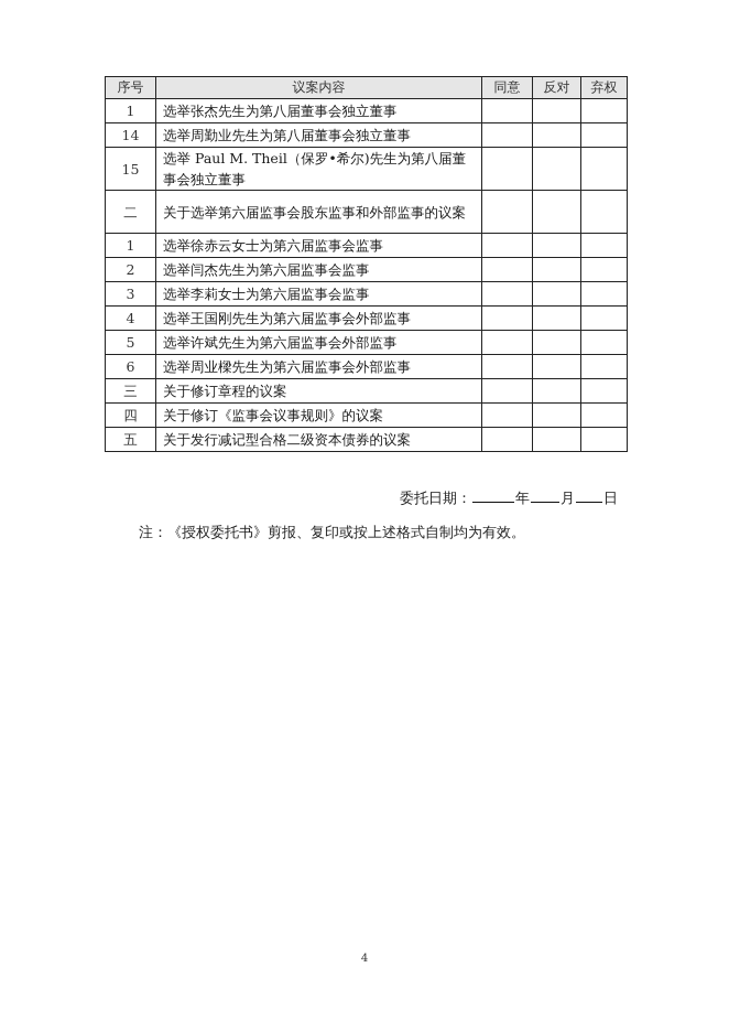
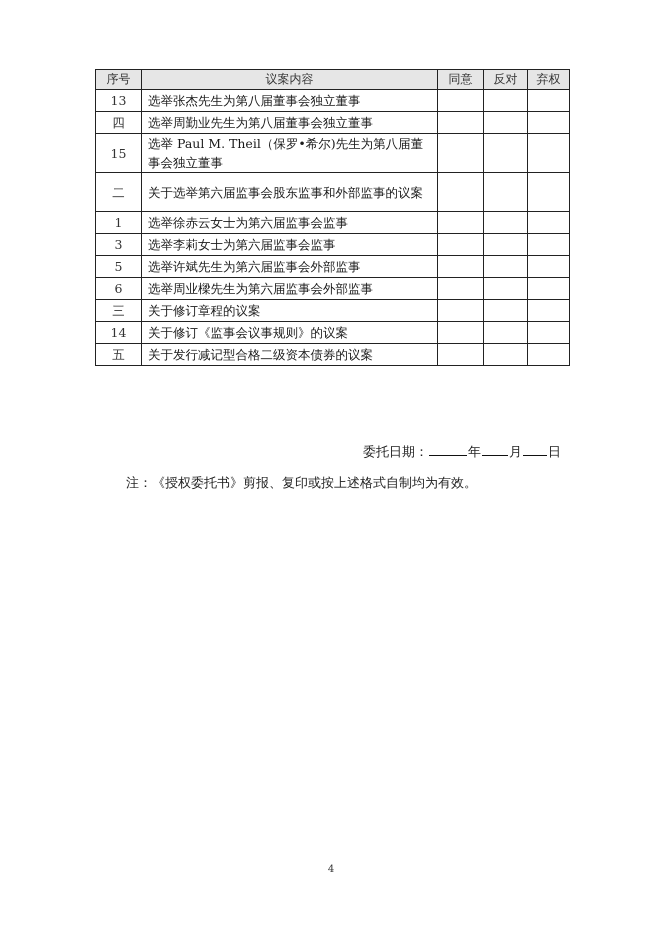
  序号	议案内容	同意	反对	弃权
- 1	选举张杰先生为第八届董事会独立董事
+ 13	选举张杰先生为第八届董事会独立董事
- 14	选举周勤业先生为第八届董事会独立董事
+ 四	选举周勤业先生为第八届董事会独立董事
  15	选举 Paul M. Theil（保罗•希尔)先生为第八届董事会独立董事
  二	关于选举第六届监事会股东监事和外部监事的议案
  1	选举徐赤云女士为第六届监事会监事
- 2	选举闫杰先生为第六届监事会监事
  3	选举李莉女士为第六届监事会监事
- 4	选举王国刚先生为第六届监事会外部监事
  5	选举许斌先生为第六届监事会外部监事
  6	选举周业樑先生为第六届监事会外部监事
  三	关于修订章程的议案
- 四	关于修订《监事会议事规则》的议案
+ 14	关于修订《监事会议事规则》的议案
  五	关于发行减记型合格二级资本债券的议案
  委托日期： 年 月 日
  注：《授权委托书》剪报、复印或按上述格式自制均为有效。
  4
